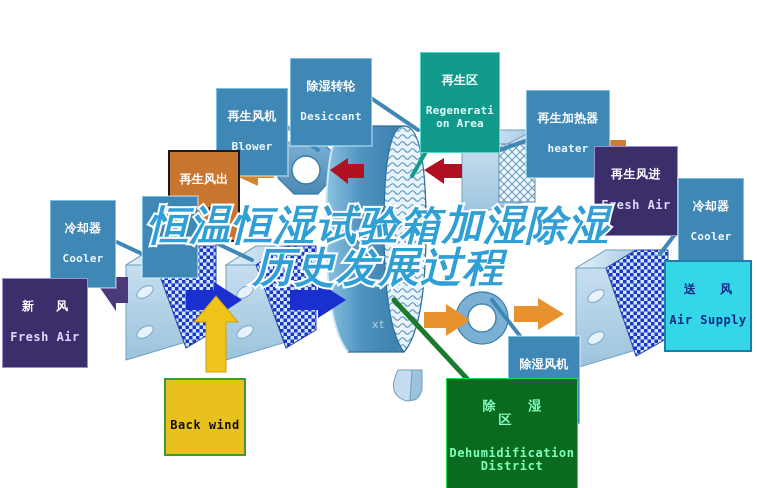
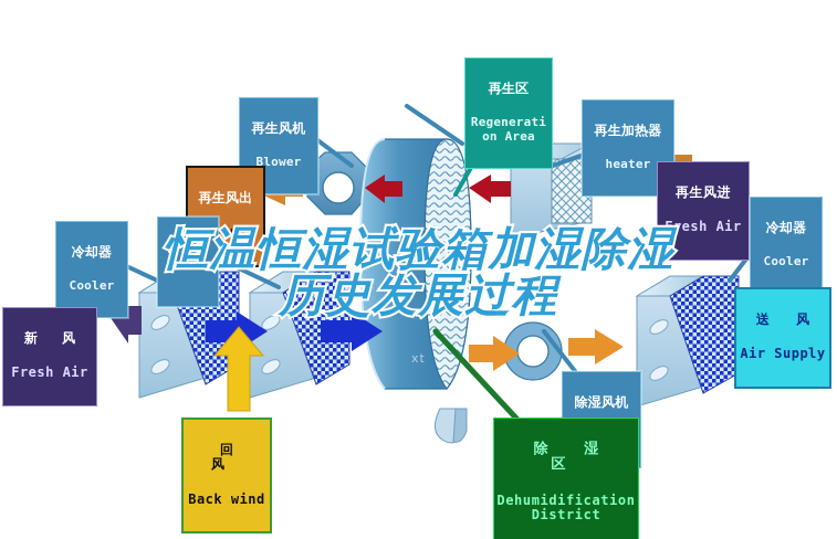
- 除湿转轮
- Desiccant
  再生风机
  Blower
  再生区
  Regenerati
  on Area
  再生加热器
  heater
  再生风出
  再生风进
  Fresh Air
  冷却器
  Cooler
  冷却器
  Cooler
  冷却器
  新 风
  Fresh Air
+ 回 风
  Back wind
  除湿风机
  除 湿 区
  Dehumidification
  District
  送 风
  Air Supply
  xt
  恒温恒湿试验箱加湿除湿
  历史发展过程
